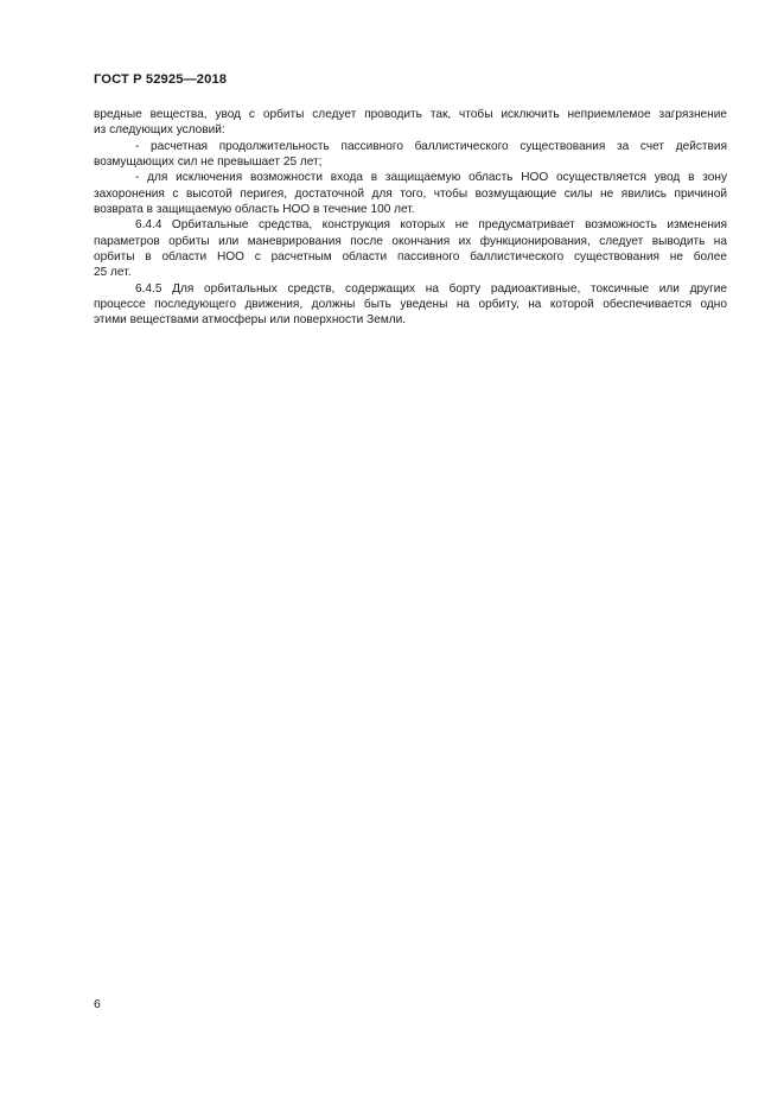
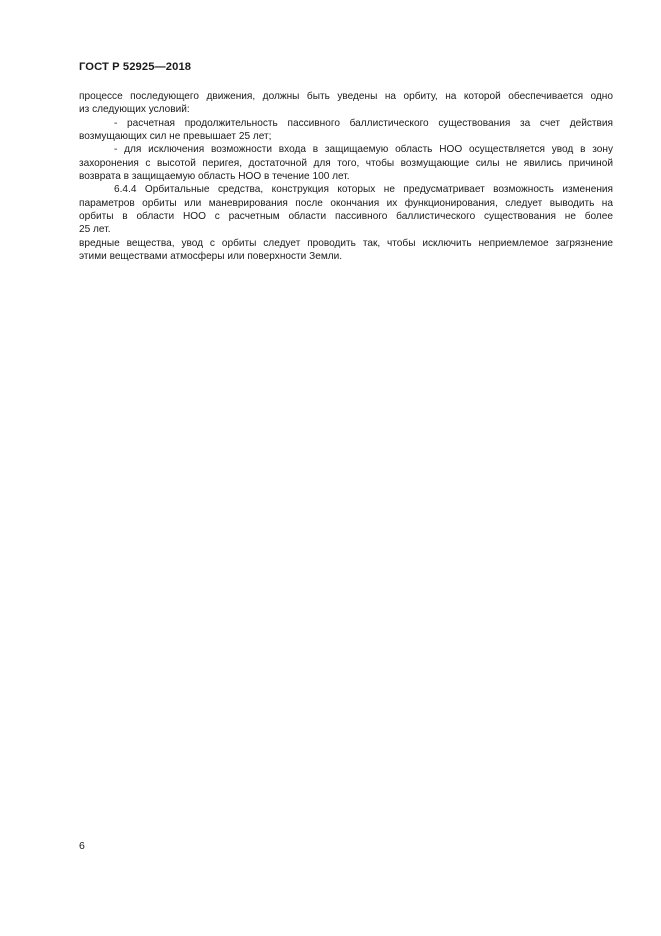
  ГОСТ Р 52925—2018
- вредные вещества, увод с орбиты следует проводить так, чтобы исключить неприемлемое загрязнение
+ процессе последующего движения, должны быть уведены на орбиту, на которой обеспечивается одно
  из следующих условий:
  - расчетная продолжительность пассивного баллистического существования за счет действия
  возмущающих сил не превышает 25 лет;
  - для исключения возможности входа в защищаемую область НОО осуществляется увод в зону
  захоронения с высотой перигея, достаточной для того, чтобы возмущающие силы не явились причиной
  возврата в защищаемую область НОО в течение 100 лет.
  6.4.4 Орбитальные средства, конструкция которых не предусматривает возможность изменения
  параметров орбиты или маневрирования после окончания их функционирования, следует выводить на
  орбиты в области НОО с расчетным области пассивного баллистического существования не более
  25 лет.
- 6.4.5 Для орбитальных средств, содержащих на борту радиоактивные, токсичные или другие
- процессе последующего движения, должны быть уведены на орбиту, на которой обеспечивается одно
+ вредные вещества, увод с орбиты следует проводить так, чтобы исключить неприемлемое загрязнение
  этими веществами атмосферы или поверхности Земли.
  6
